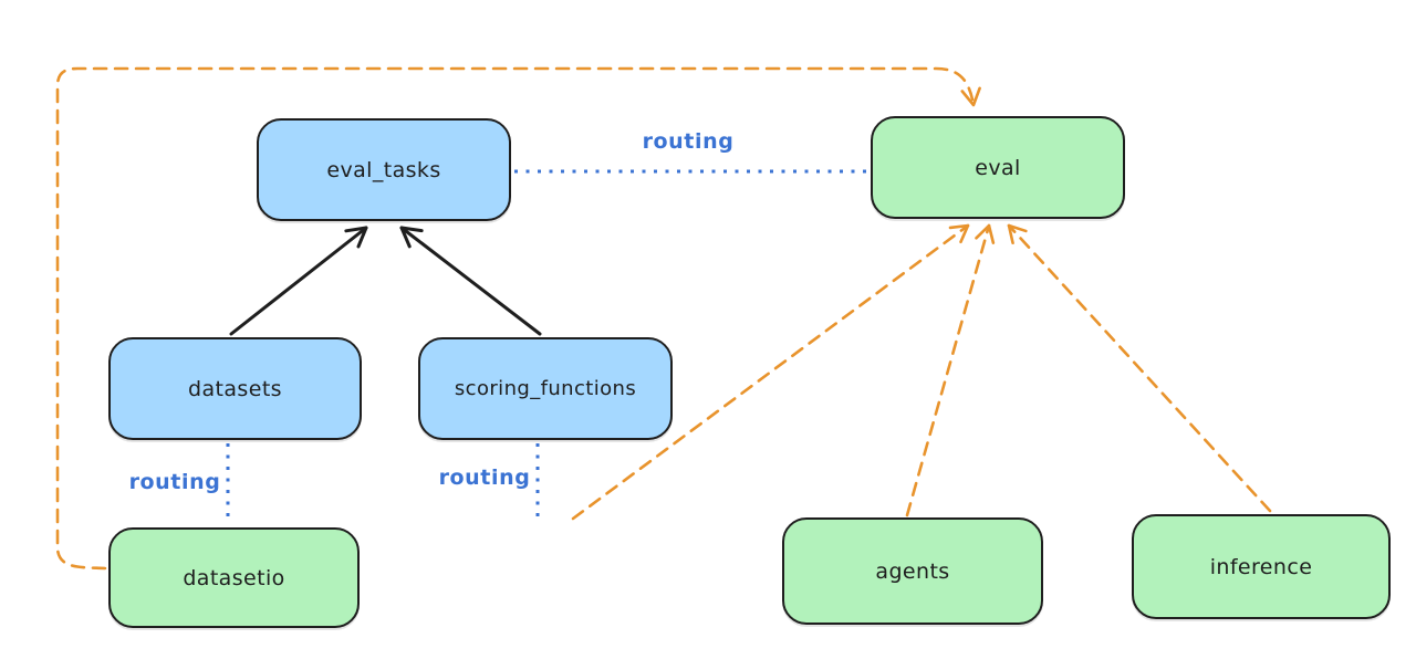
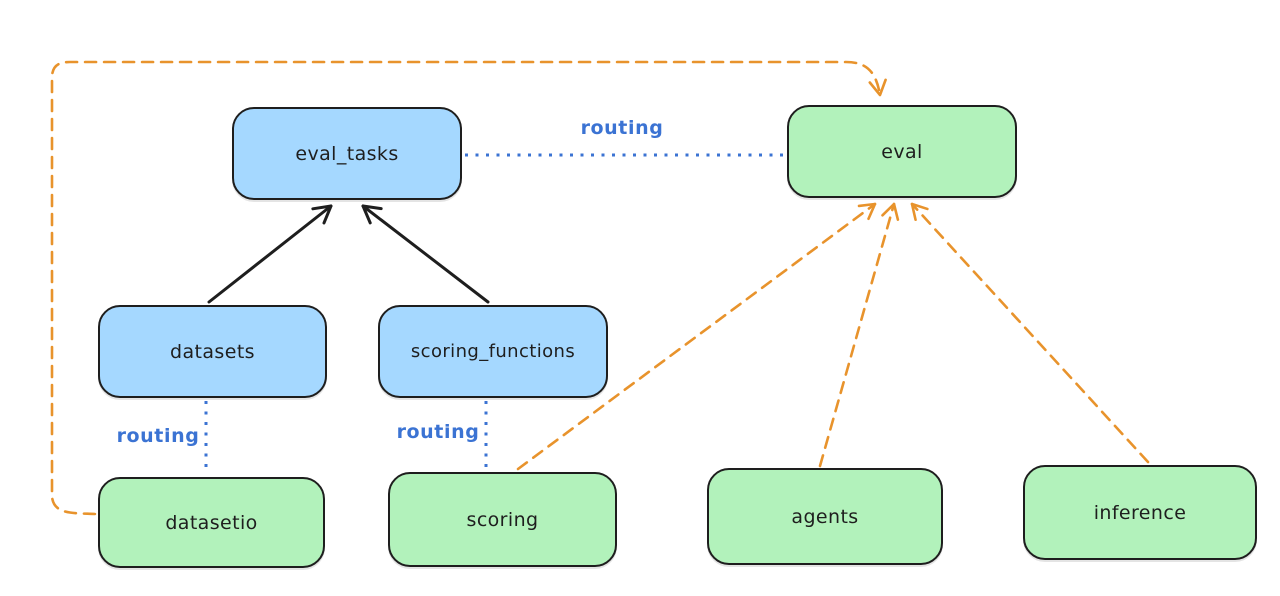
  eval_tasks
  eval
  datasets
  scoring_functions
  datasetio
+ scoring
  agents
  inference
  routing
  routing
  routing
